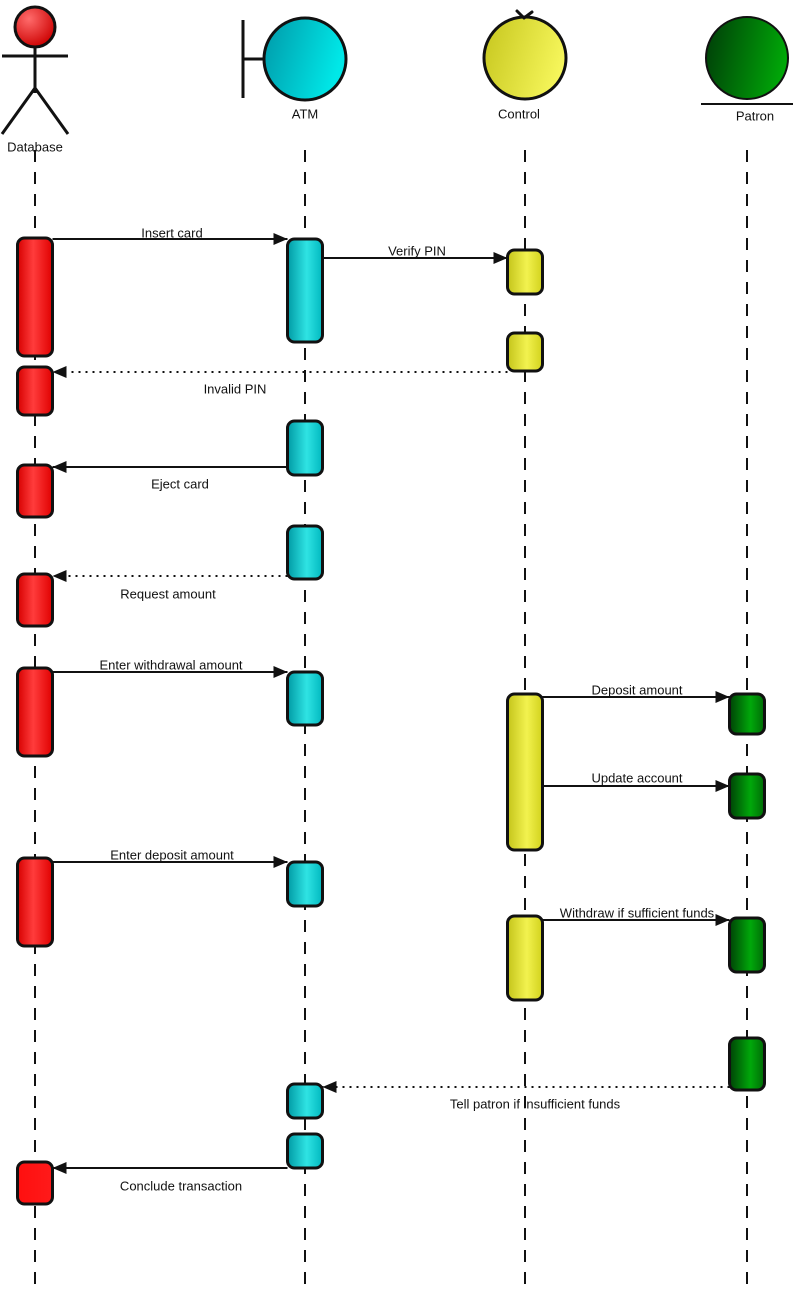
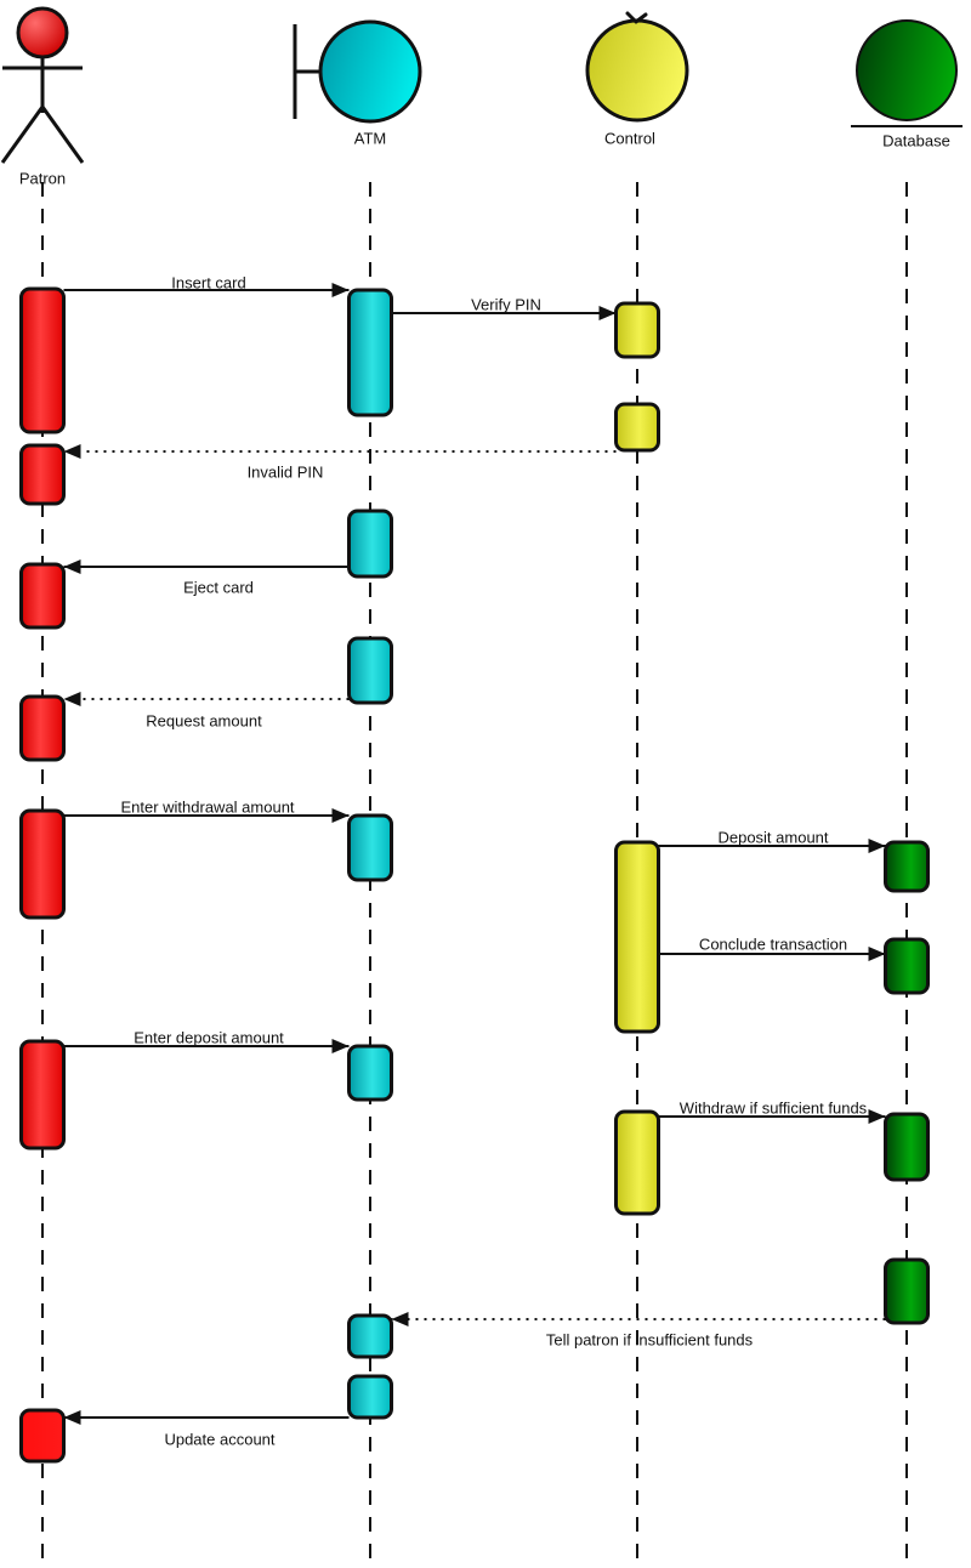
- Database
+ Patron
  ATM
  Control
- Patron
+ Database
  Insert card
  Verify PIN
  Invalid PIN
  Eject card
  Request amount
  Enter withdrawal amount
  Deposit amount
- Update account
+ Conclude transaction
  Enter deposit amount
  Withdraw if sufficient funds
  Tell patron if insufficient funds
- Conclude transaction
+ Update account
